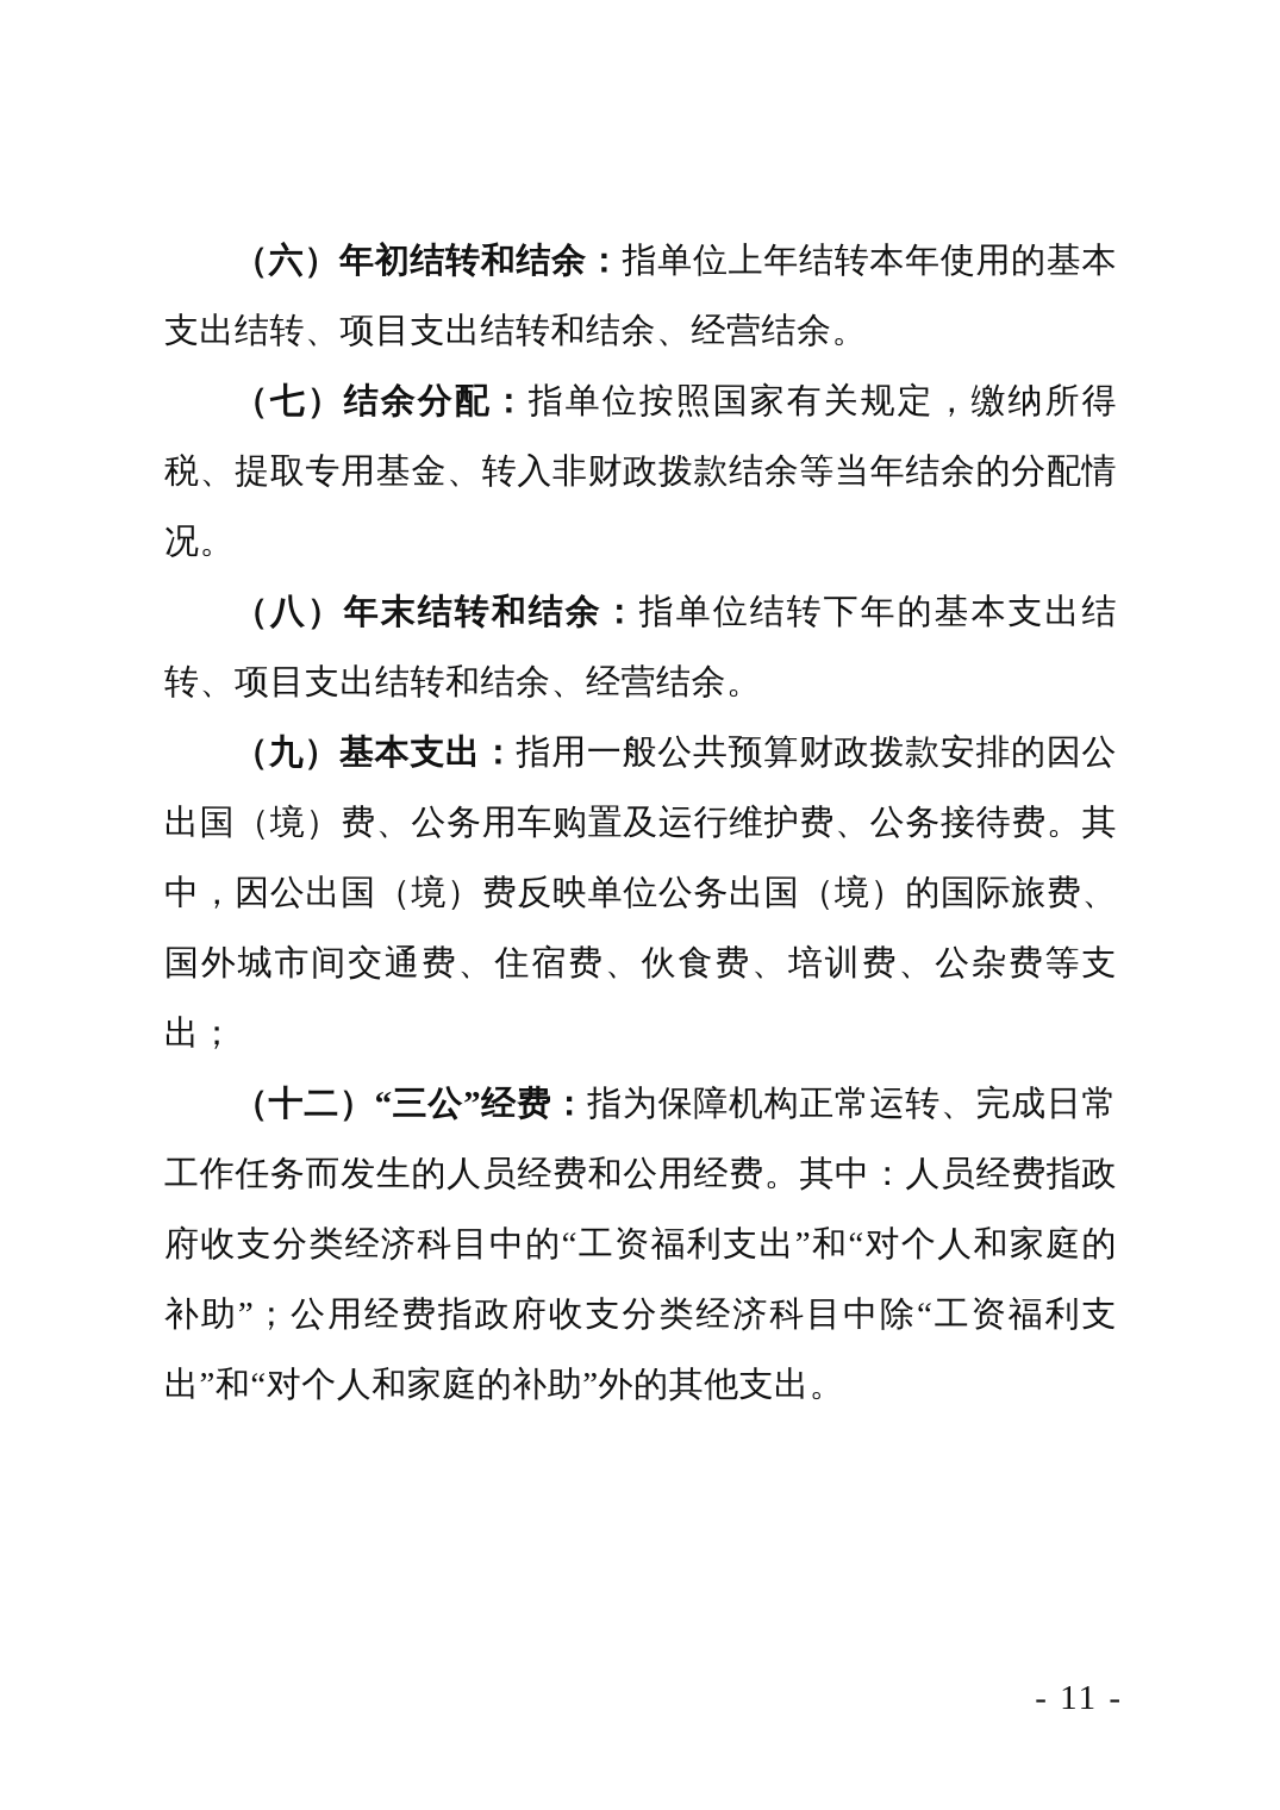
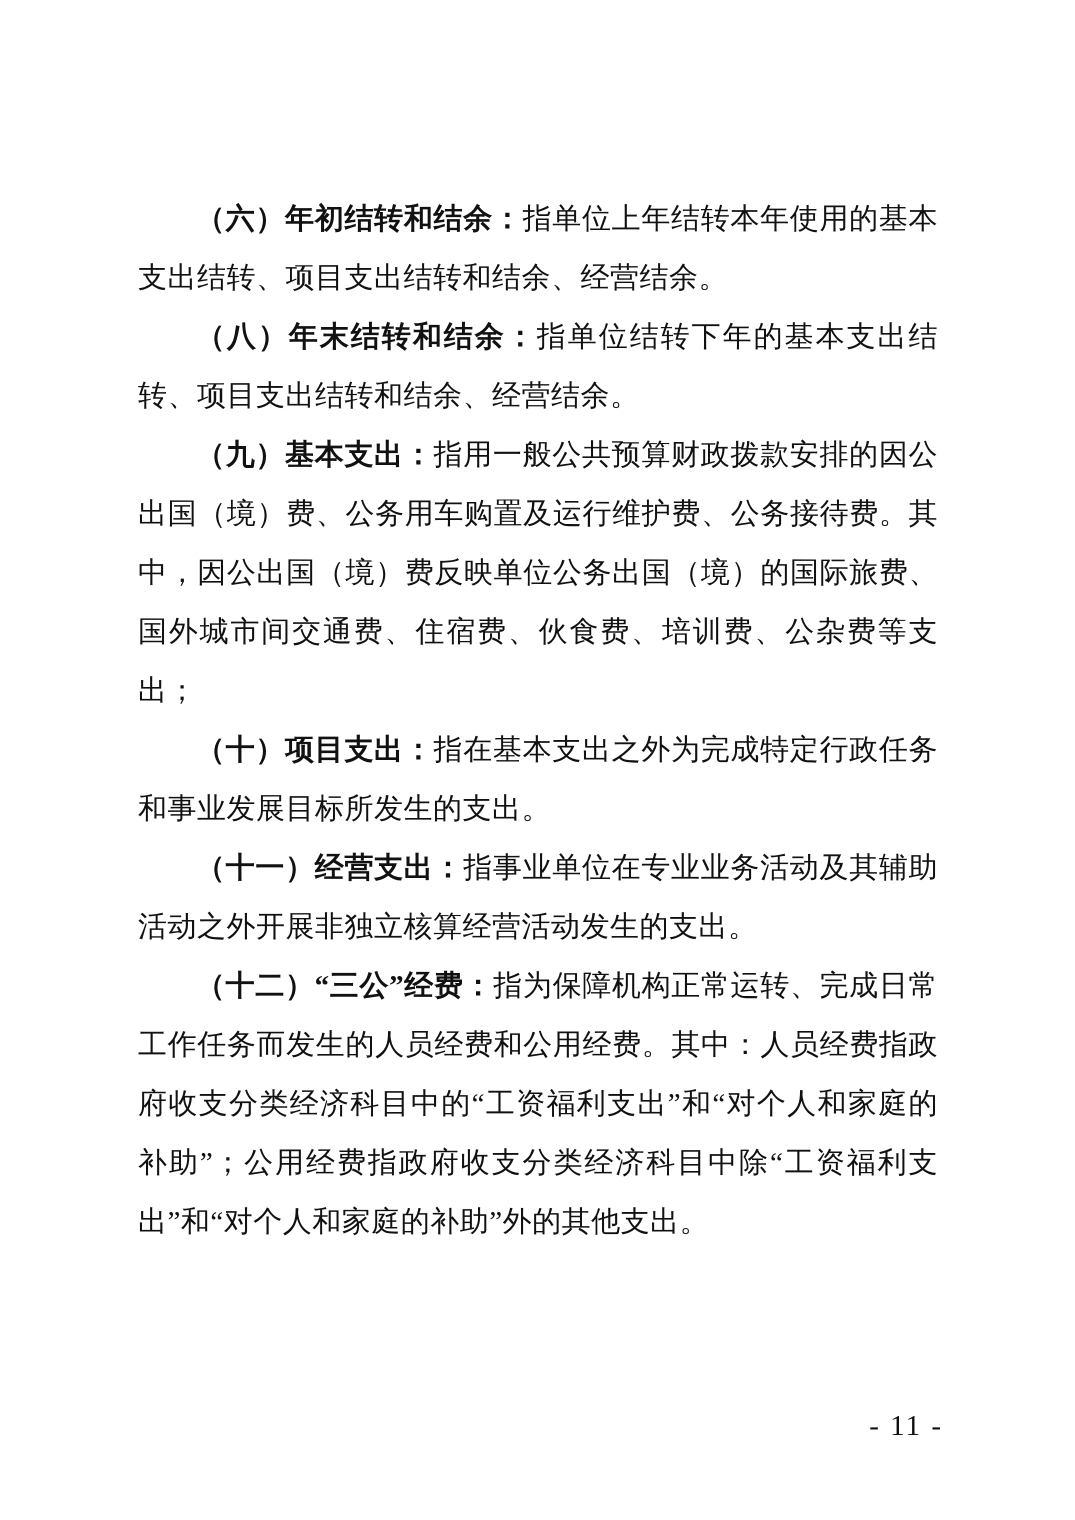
  （六）年初结转和结余：指单位上年结转本年使用的基本支出结转、项目支出结转和结余、经营结余。
- （七）结余分配：指单位按照国家有关规定，缴纳所得税、提取专用基金、转入非财政拨款结余等当年结余的分配情况。
  （八）年末结转和结余：指单位结转下年的基本支出结转、项目支出结转和结余、经营结余。
  （九）基本支出：指用一般公共预算财政拨款安排的因公出国（境）费、公务用车购置及运行维护费、公务接待费。其中，因公出国（境）费反映单位公务出国（境）的国际旅费、国外城市间交通费、住宿费、伙食费、培训费、公杂费等支出；
+ （十）项目支出：指在基本支出之外为完成特定行政任务和事业发展目标所发生的支出。
+ （十一）经营支出：指事业单位在专业业务活动及其辅助活动之外开展非独立核算经营活动发生的支出。
  （十二）“三公”经费：指为保障机构正常运转、完成日常工作任务而发生的人员经费和公用经费。其中：人员经费指政府收支分类经济科目中的“工资福利支出”和“对个人和家庭的补助”；公用经费指政府收支分类经济科目中除“工资福利支出”和“对个人和家庭的补助”外的其他支出。
  - 11 -
